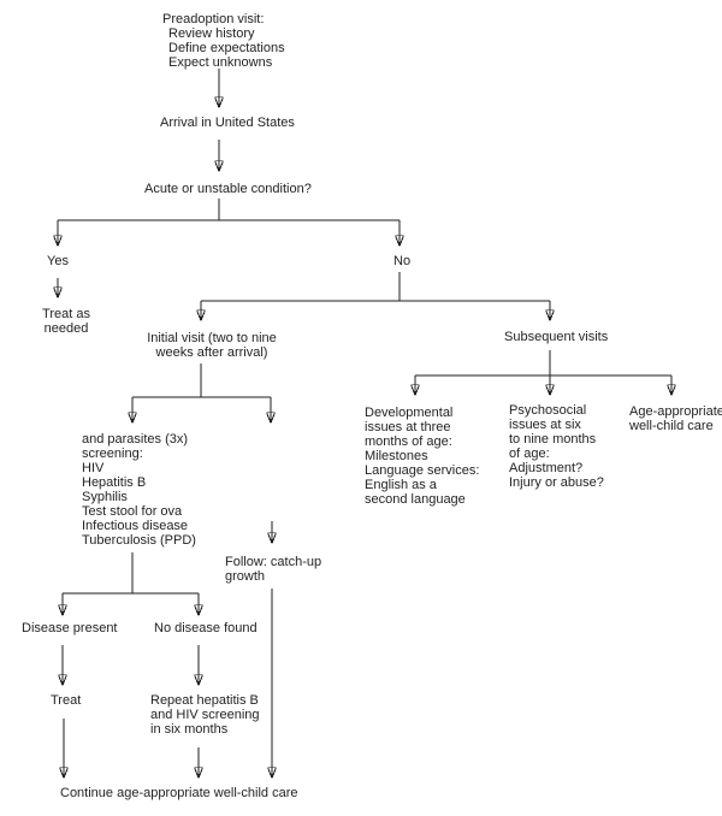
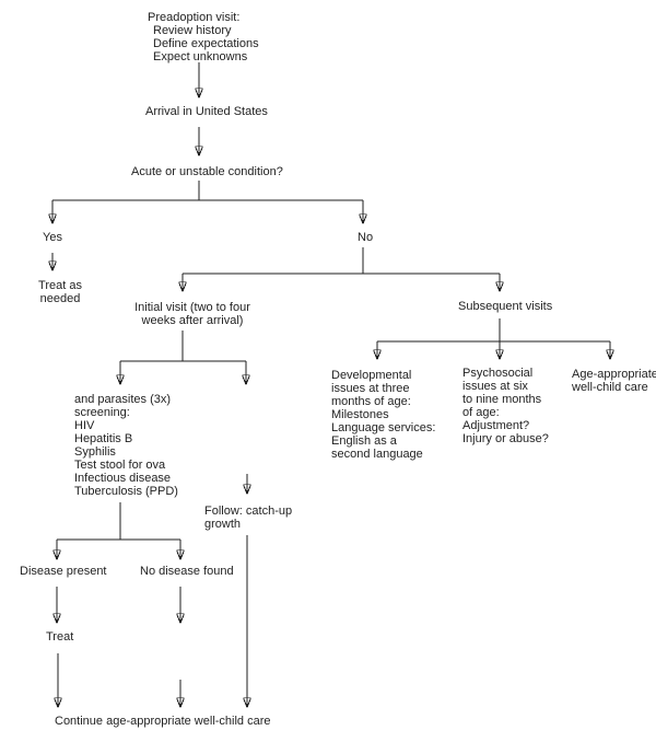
  Preadoption visit:
  Review history
  Define expectations
  Expect unknowns
  Arrival in United States
  Acute or unstable condition?
  Yes
  No
  Treat as
  needed
- Initial visit (two to nine
+ Initial visit (two to four
  weeks after arrival)
  Subsequent visits
  and parasites (3x)
  screening:
  HIV
  Hepatitis B
  Syphilis
  Test stool for ova
  Infectious disease
  Tuberculosis (PPD)
  Follow: catch-up
  growth
  Developmental
  issues at three
  months of age:
  Milestones
  Language services:
  English as a
  second language
  Psychosocial
  issues at six
  to nine months
  of age:
  Adjustment?
  Injury or abuse?
  Age-appropriate
  well-child care
  Disease present
  No disease found
  Treat
- Repeat hepatitis B
- and HIV screening
- in six months
  Continue age-appropriate well-child care
